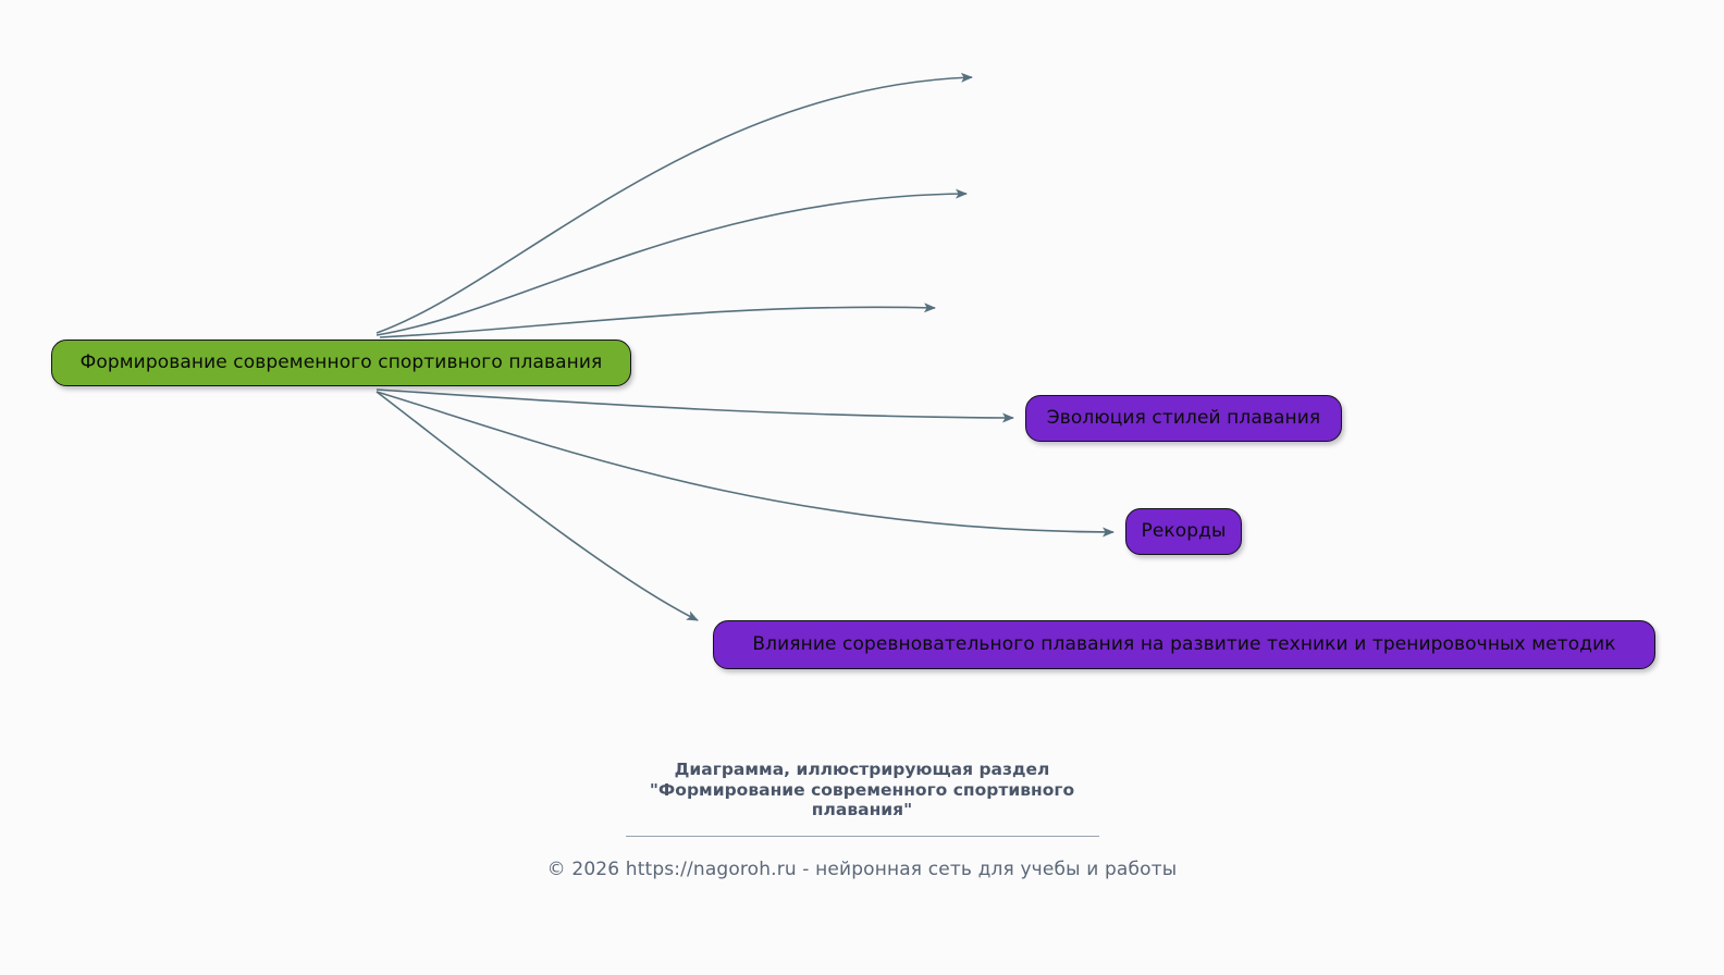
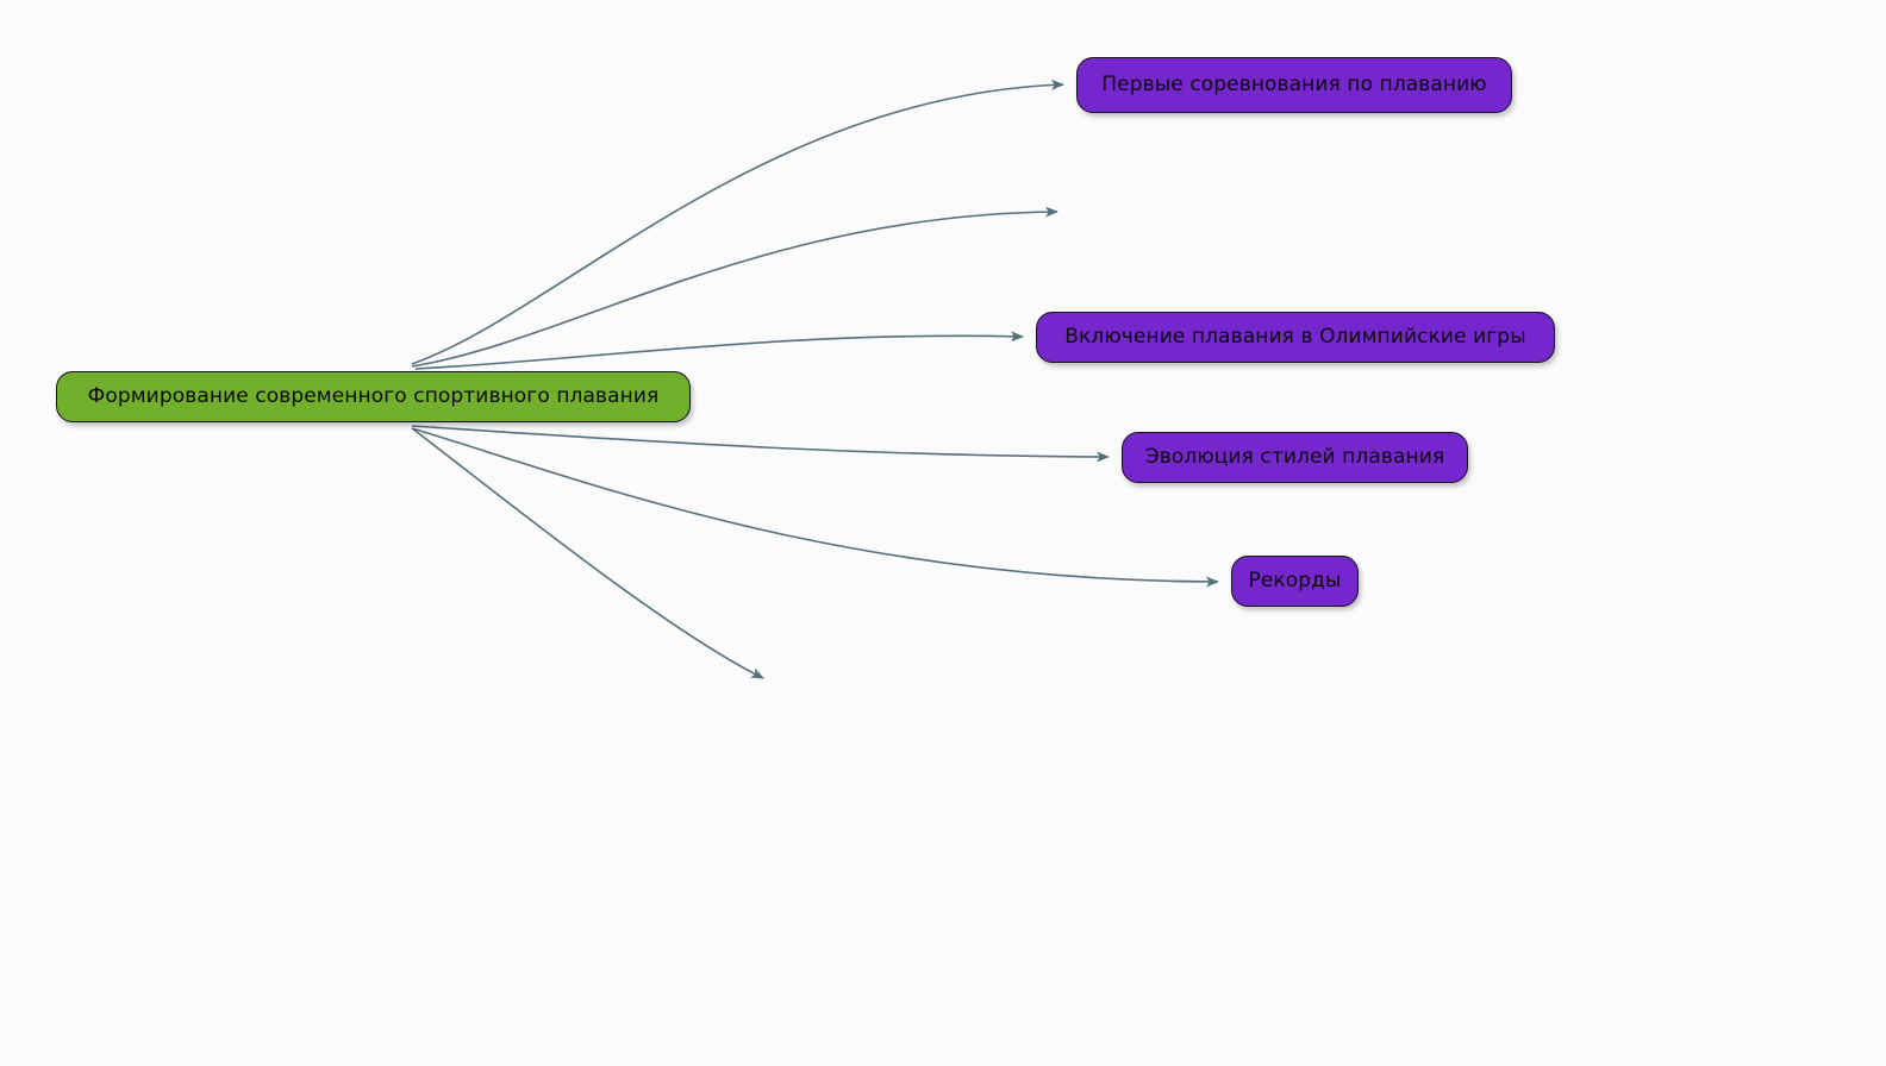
  Формирование современного спортивного плавания
+ Первые соревнования по плаванию
+ Включение плавания в Олимпийские игры
  Эволюция стилей плавания
  Рекорды
- Влияние соревновательного плавания на развитие техники и тренировочных методик
- Диаграмма, иллюстрирующая раздел
- "Формирование современного спортивного
- плавания"
- © 2026 https://nagoroh.ru - нейронная сеть для учебы и работы
